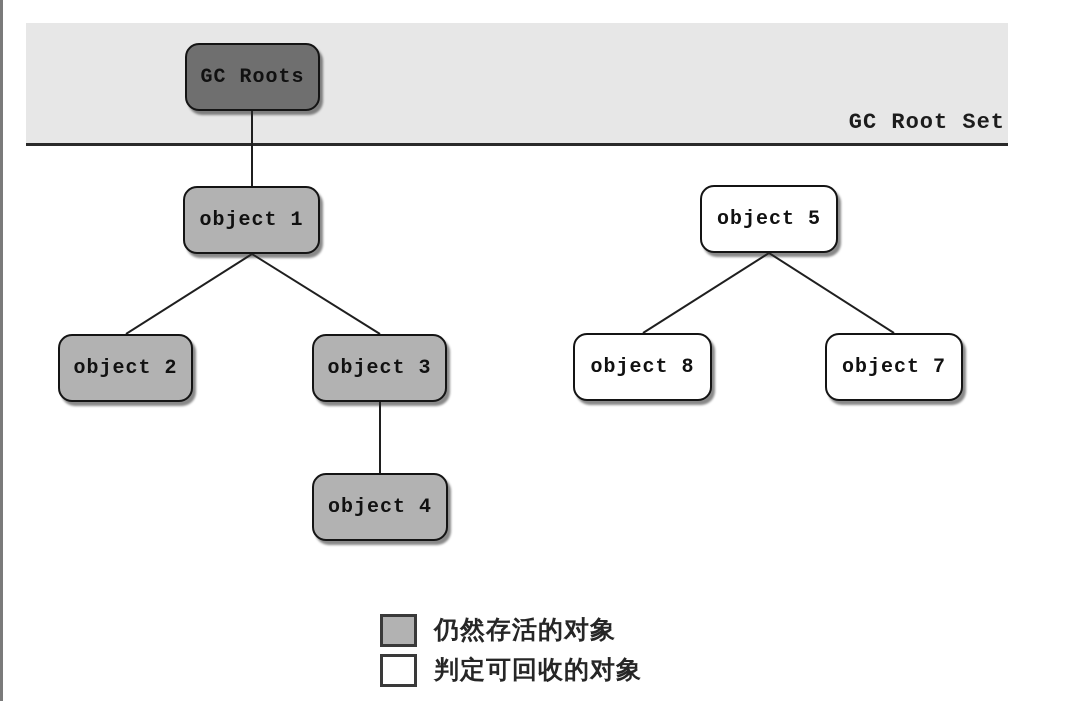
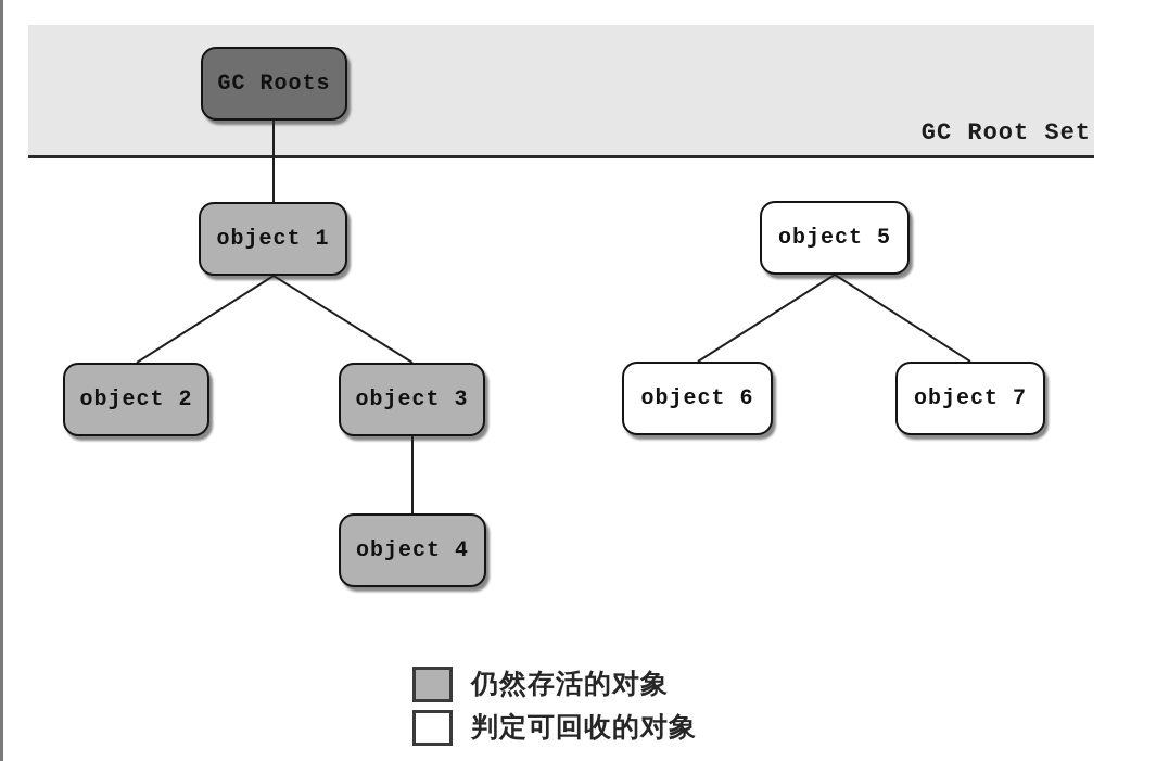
  GC Root Set
  GC Roots
  object 1
  object 2
  object 3
  object 4
  object 5
- object 8
+ object 6
  object 7
  仍然存活的对象
  判定可回收的对象
